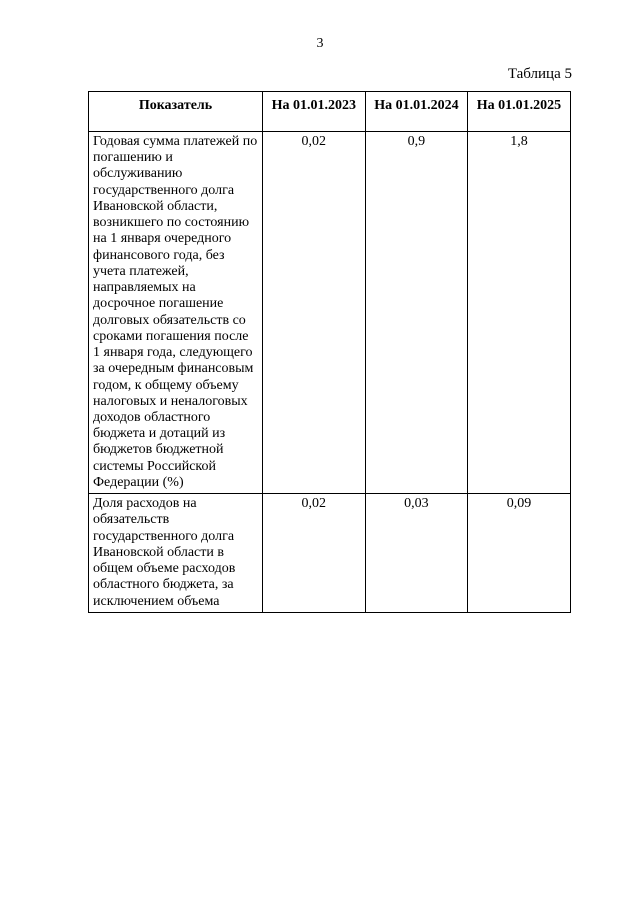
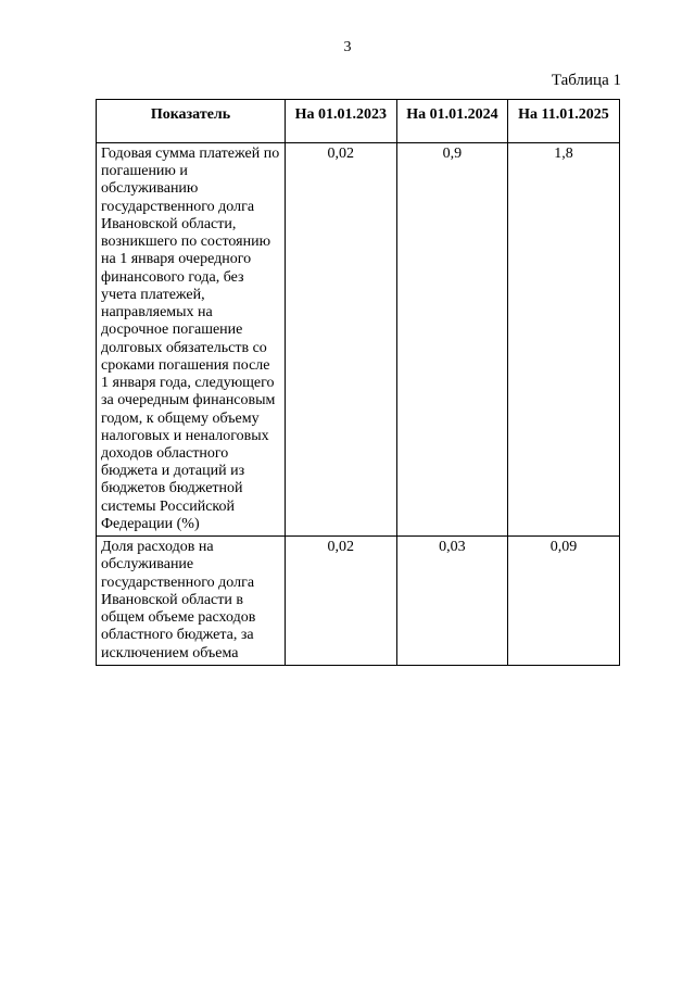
  3
- Таблица 5
+ Таблица 1
- Показатель	На 01.01.2023	На 01.01.2024	На 01.01.2025
+ Показатель	На 01.01.2023	На 01.01.2024	На 11.01.2025
  Годовая сумма платежей по погашению и обслуживанию государственного долга Ивановской области, возникшего по состоянию на 1 января очередного финансового года, без учета платежей, направляемых на досрочное погашение долговых обязательств со сроками погашения после 1 января года, следующего за очередным финансовым годом, к общему объему налоговых и неналоговых доходов областного бюджета и дотаций из бюджетов бюджетной системы Российской Федерации (%)	0,02	0,9	1,8
- Доля расходов на обязательств государственного долга Ивановской области в общем объеме расходов областного бюджета, за исключением объема	0,02	0,03	0,09
+ Доля расходов на обслуживание государственного долга Ивановской области в общем объеме расходов областного бюджета, за исключением объема	0,02	0,03	0,09
